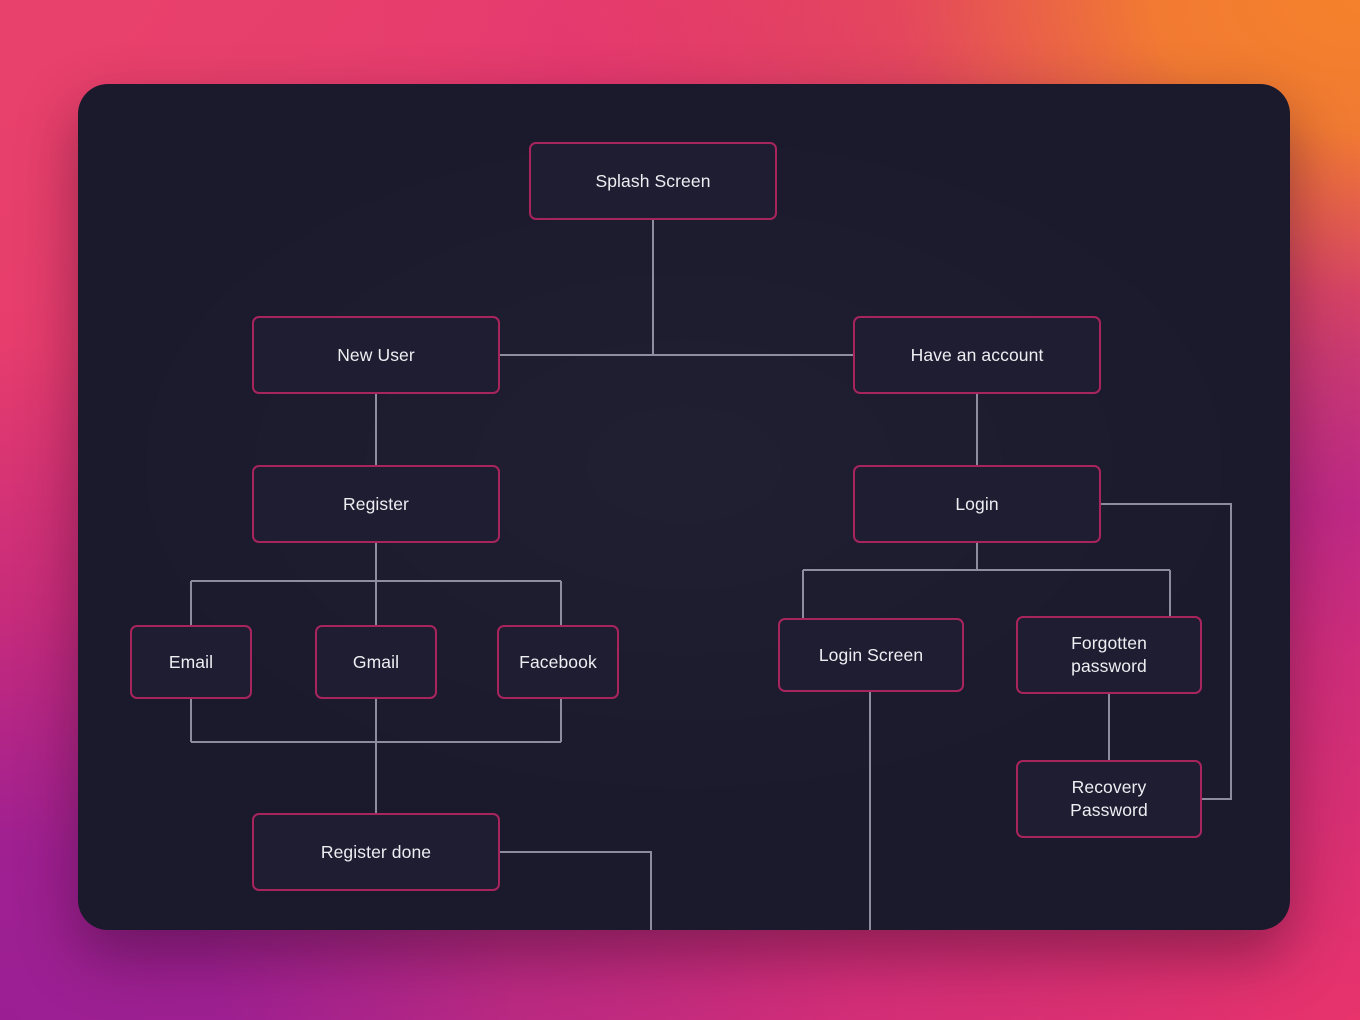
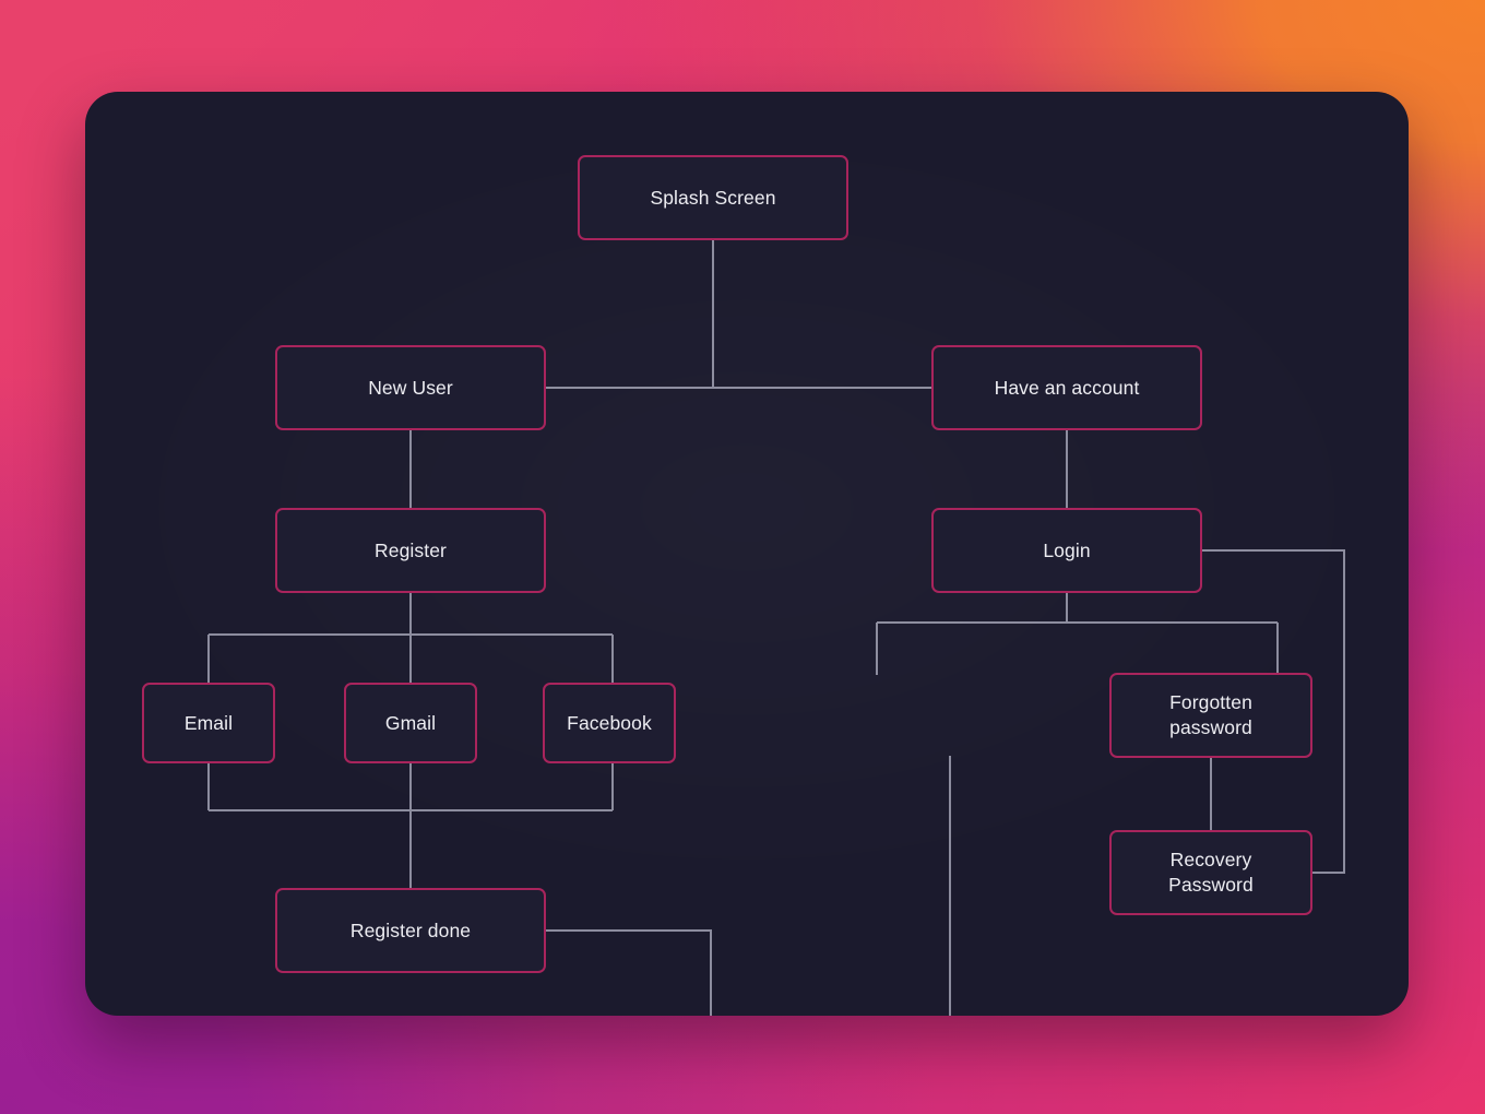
  Splash Screen
  New User
  Have an account
  Register
  Login
  Email
  Gmail
  Facebook
- Login Screen
  Forgotten
  password
  Recovery
  Password
  Register done
